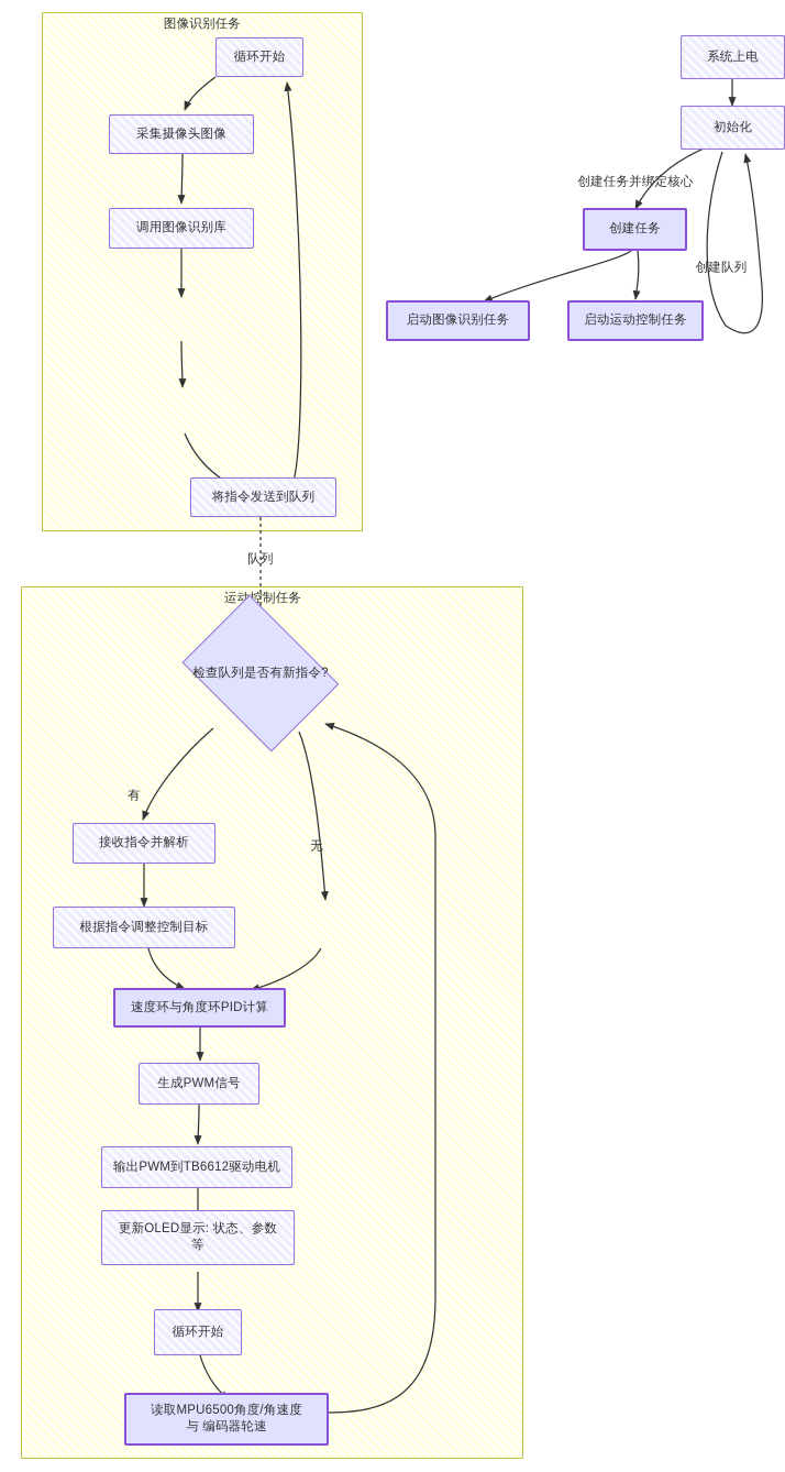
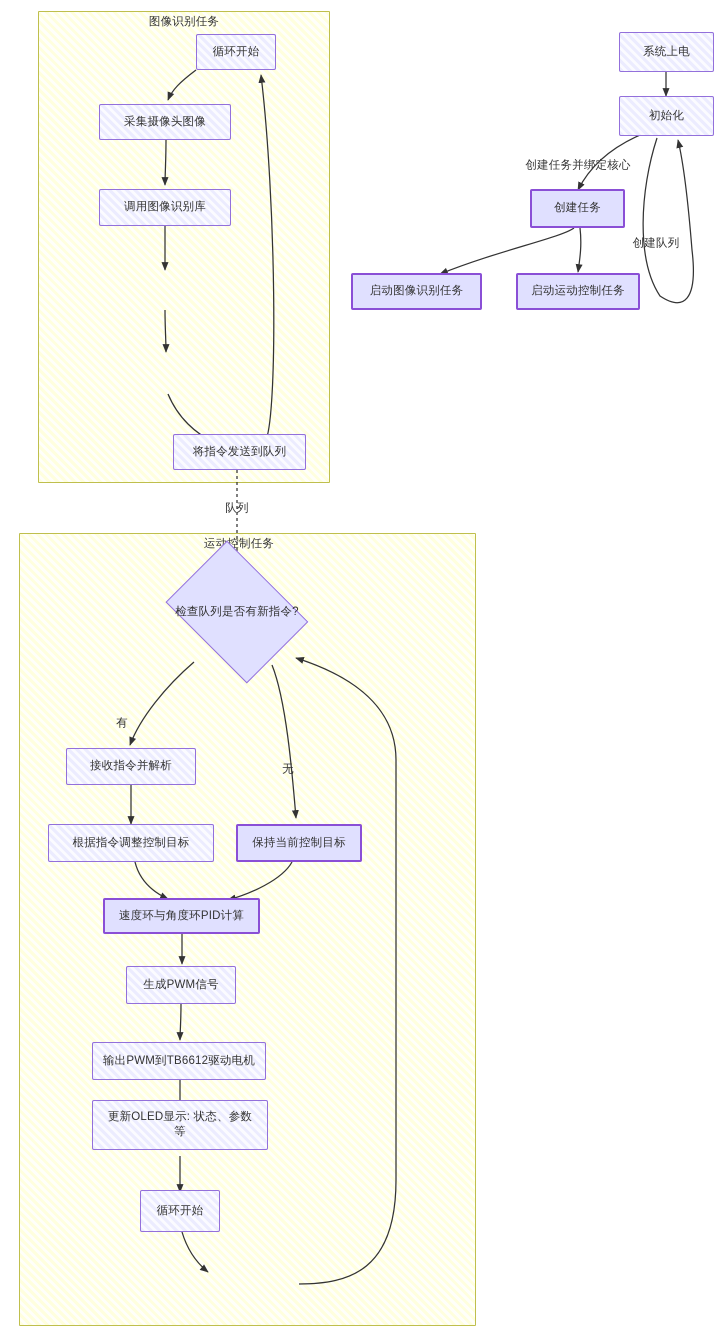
  图像识别任务
  运动控制任务
  系统上电
  初始化
  创建任务
  启动图像识别任务
  启动运动控制任务
  循环开始
  采集摄像头图像
  调用图像识别库
  将指令发送到队列
  检查队列是否有新指令?
  接收指令并解析
  根据指令调整控制目标
+ 保持当前控制目标
  速度环与角度环PID计算
  生成PWM信号
  输出PWM到TB6612驱动电机
  更新OLED显示: 状态、参数
  等
  循环开始
- 读取MPU6500角度/角速度
- 与 编码器轮速
  创建任务并绑定核心
  创建队列
  队列
  有
  无
